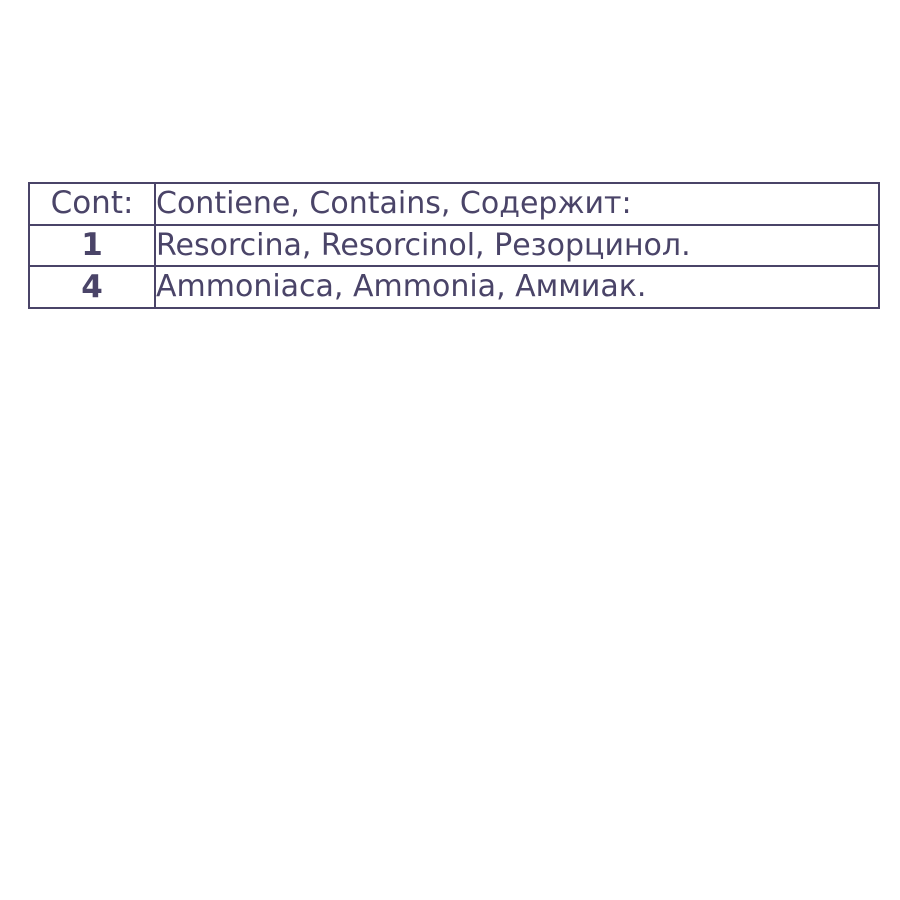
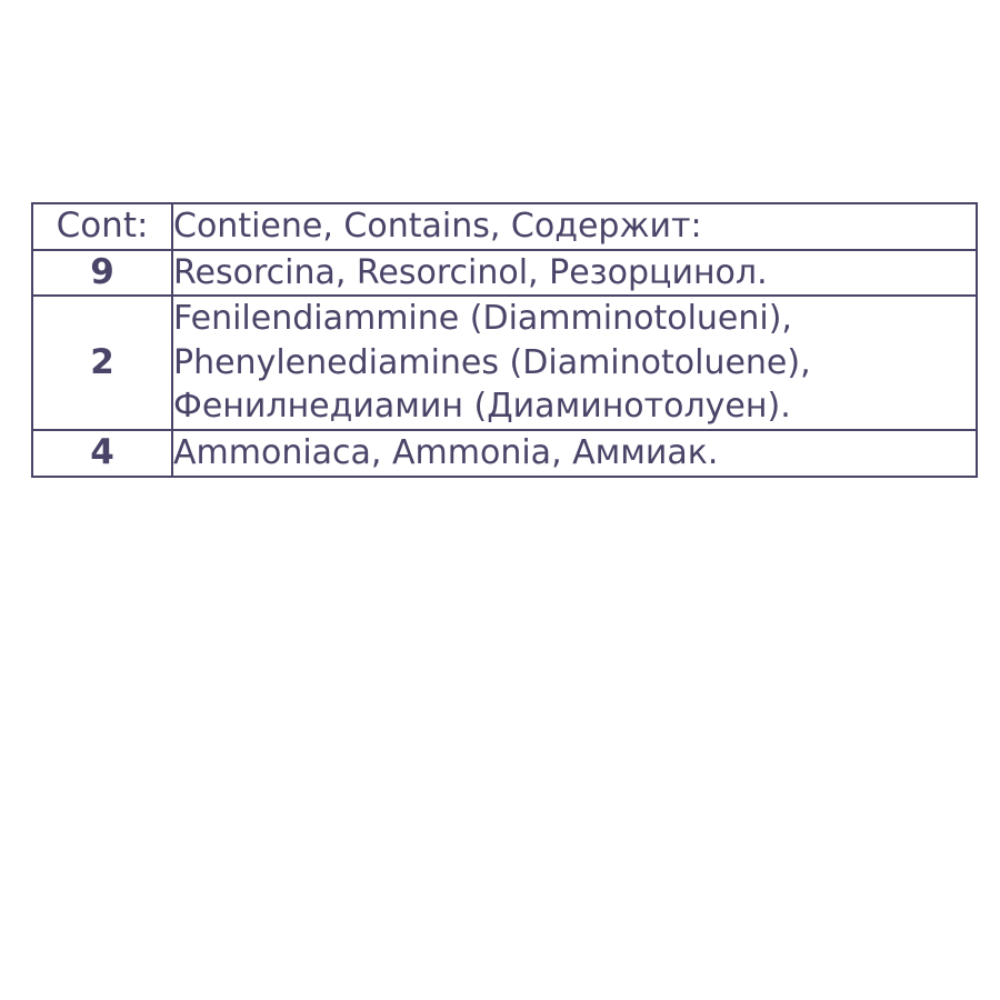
  Cont:	Contiene, Contains, Содержит:
- 1	Resorcina, Resorcinol, Резорцинол.
+ 9	Resorcina, Resorcinol, Резорцинол.
+ 2	Fenilendiammine (Diamminotolueni), Phenylenediamines (Diaminotoluene), Фенилнедиамин (Диаминотолуен).
  4	Ammoniaca, Ammonia, Аммиак.
